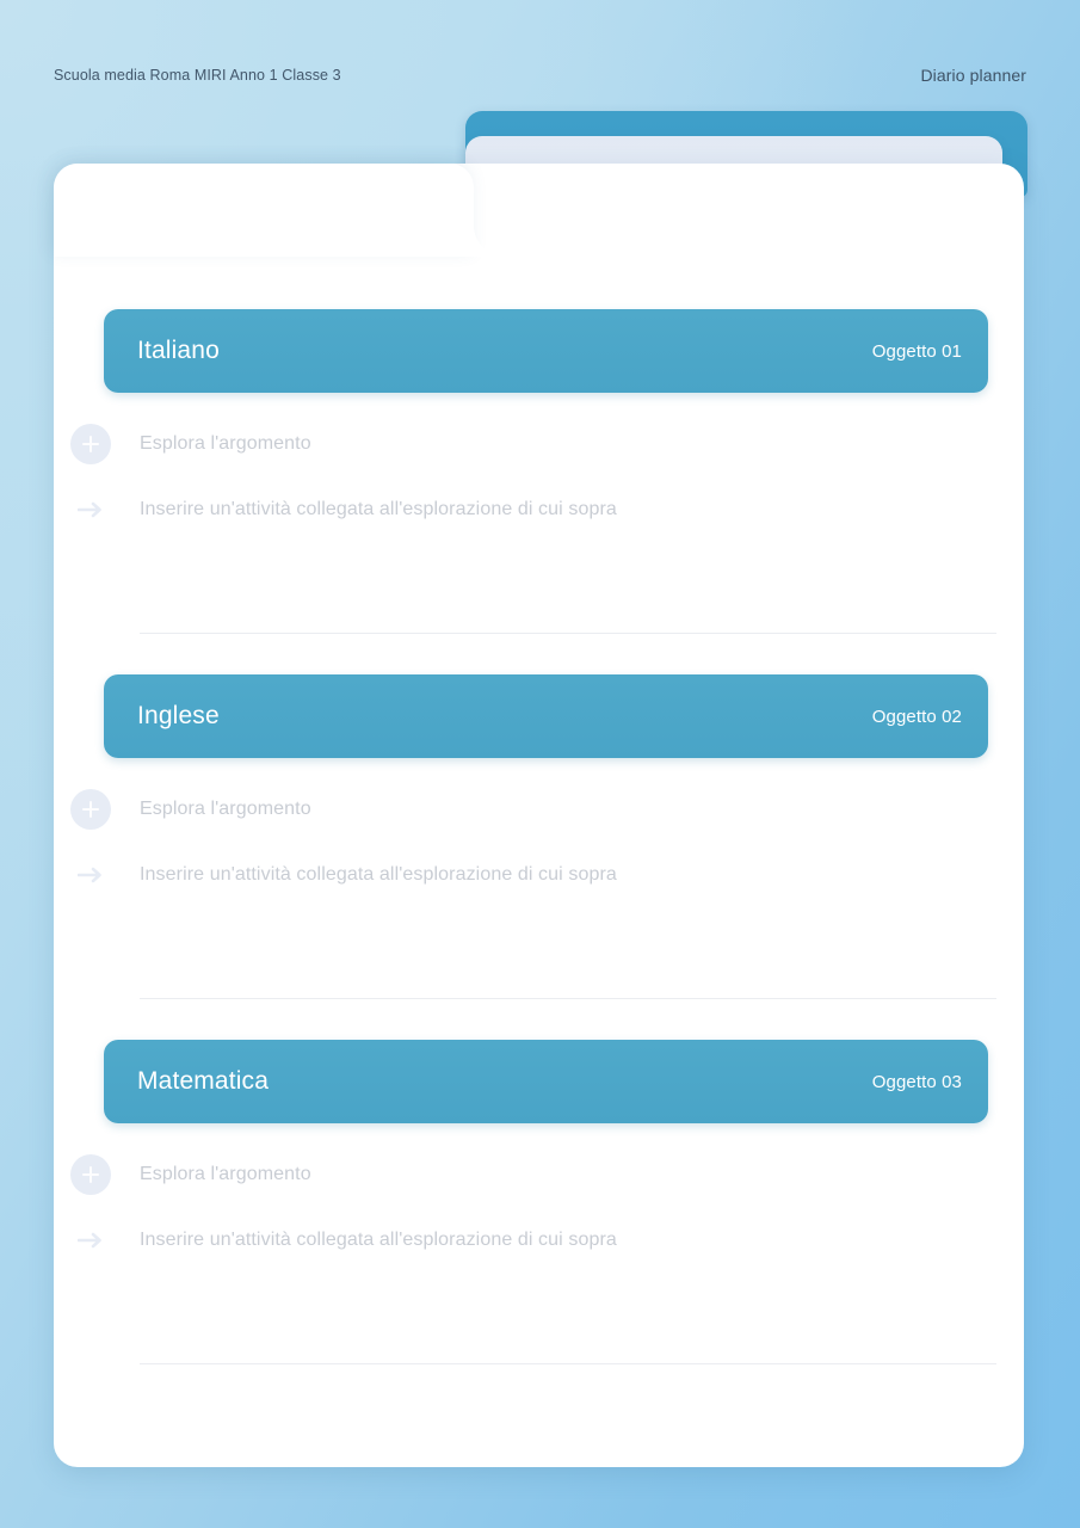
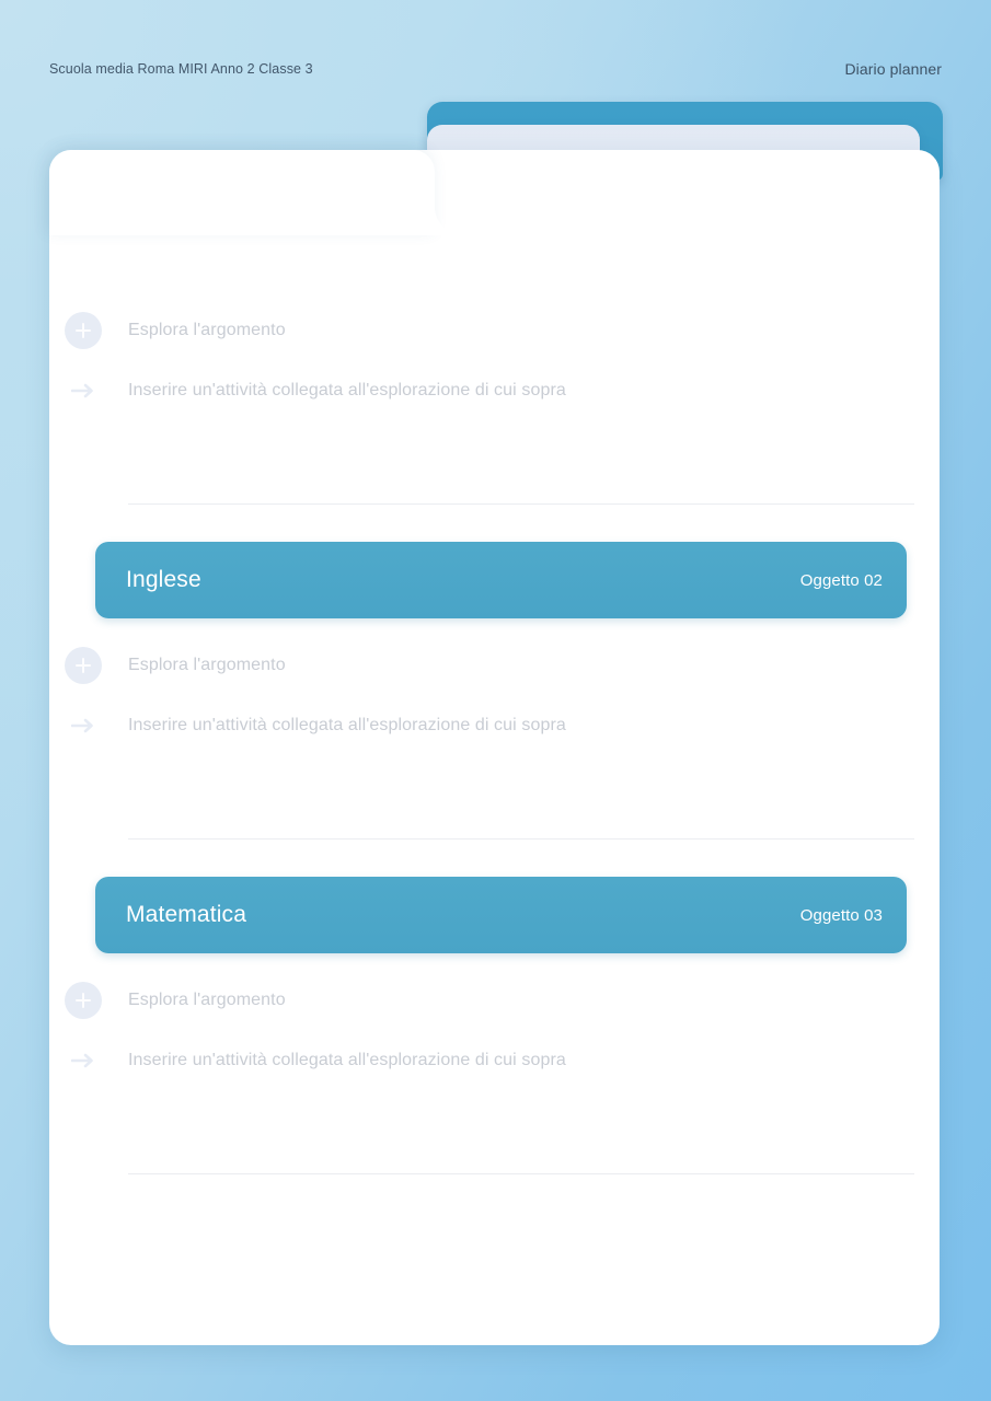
- Scuola media Roma MIRI Anno 1 Classe 3
+ Scuola media Roma MIRI Anno 2 Classe 3
  Diario planner
- Italiano
- Oggetto 01
  Esplora l'argomento
  Inserire un'attività collegata all'esplorazione di cui sopra
  Inglese
  Oggetto 02
  Esplora l'argomento
  Inserire un'attività collegata all'esplorazione di cui sopra
  Matematica
  Oggetto 03
  Esplora l'argomento
  Inserire un'attività collegata all'esplorazione di cui sopra
